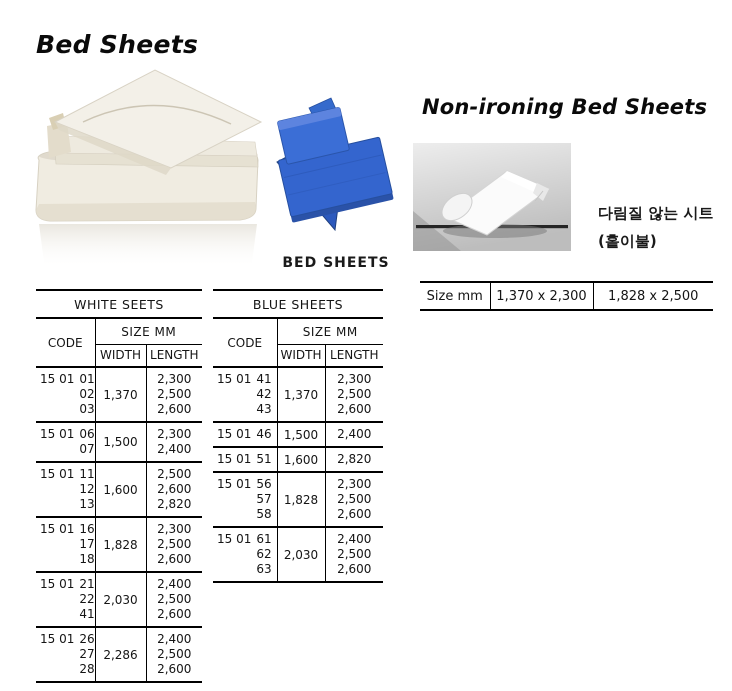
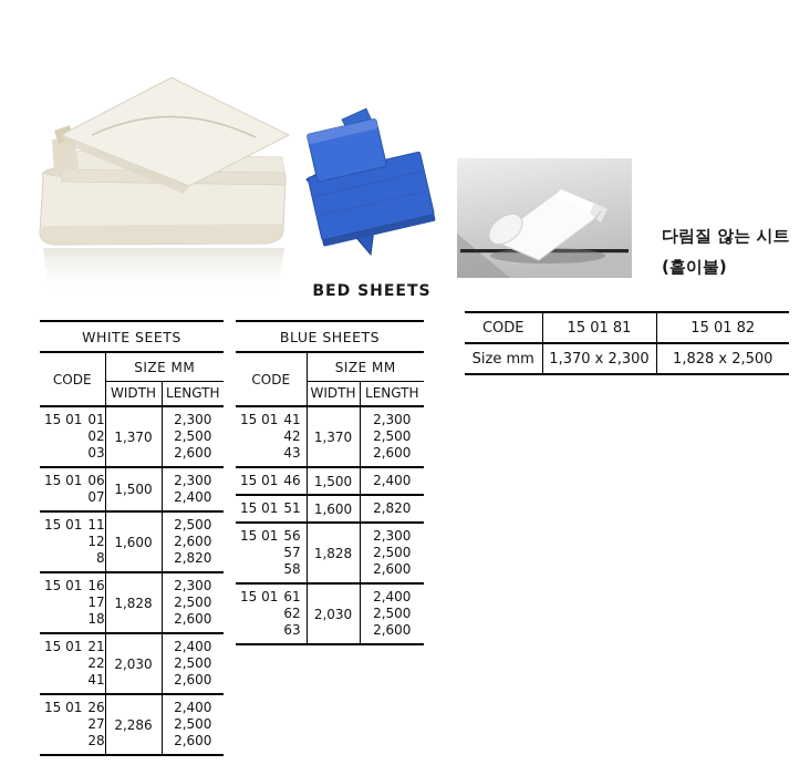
- Bed Sheets
  BED SHEETS
- Non-ironing Bed Sheets
  다림질 않는 시트
  (홑이불)
+ CODE	15 01 81	15 01 82
  Size mm	1,370 x 2,300	1,828 x 2,500
  WHITE SEETS
  CODE	SIZE MM
  WIDTH	LENGTH
  15 01 010203	1,370	2,3002,5002,600
  15 01 0607	1,500	2,3002,400
- 15 01 111213	1,600	2,5002,6002,820
+ 15 01 11128	1,600	2,5002,6002,820
  15 01 161718	1,828	2,3002,5002,600
  15 01 212241	2,030	2,4002,5002,600
  15 01 262728	2,286	2,4002,5002,600
  BLUE SHEETS
  CODE	SIZE MM
  WIDTH	LENGTH
  15 01 414243	1,370	2,3002,5002,600
  15 01 46	1,500	2,400
  15 01 51	1,600	2,820
  15 01 565758	1,828	2,3002,5002,600
  15 01 616263	2,030	2,4002,5002,600
